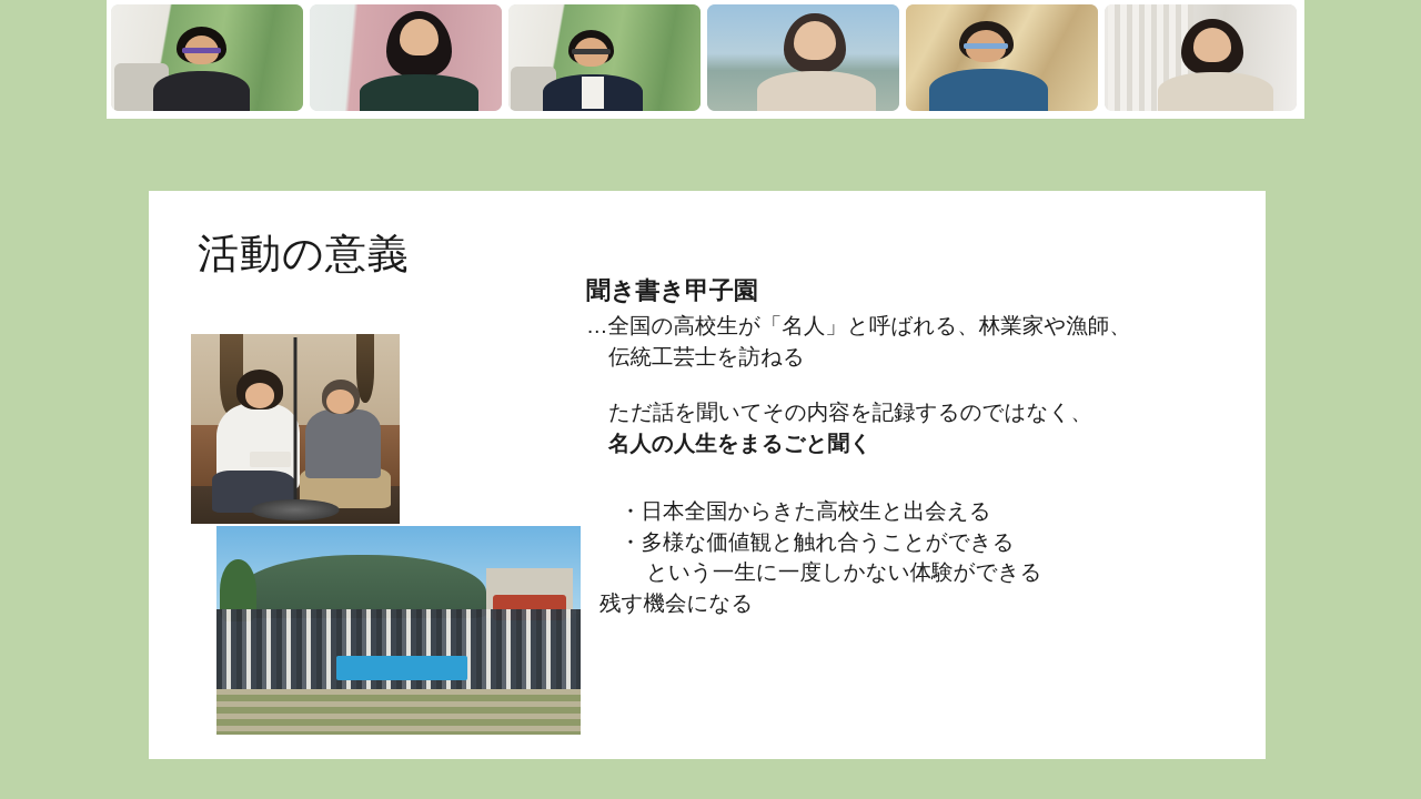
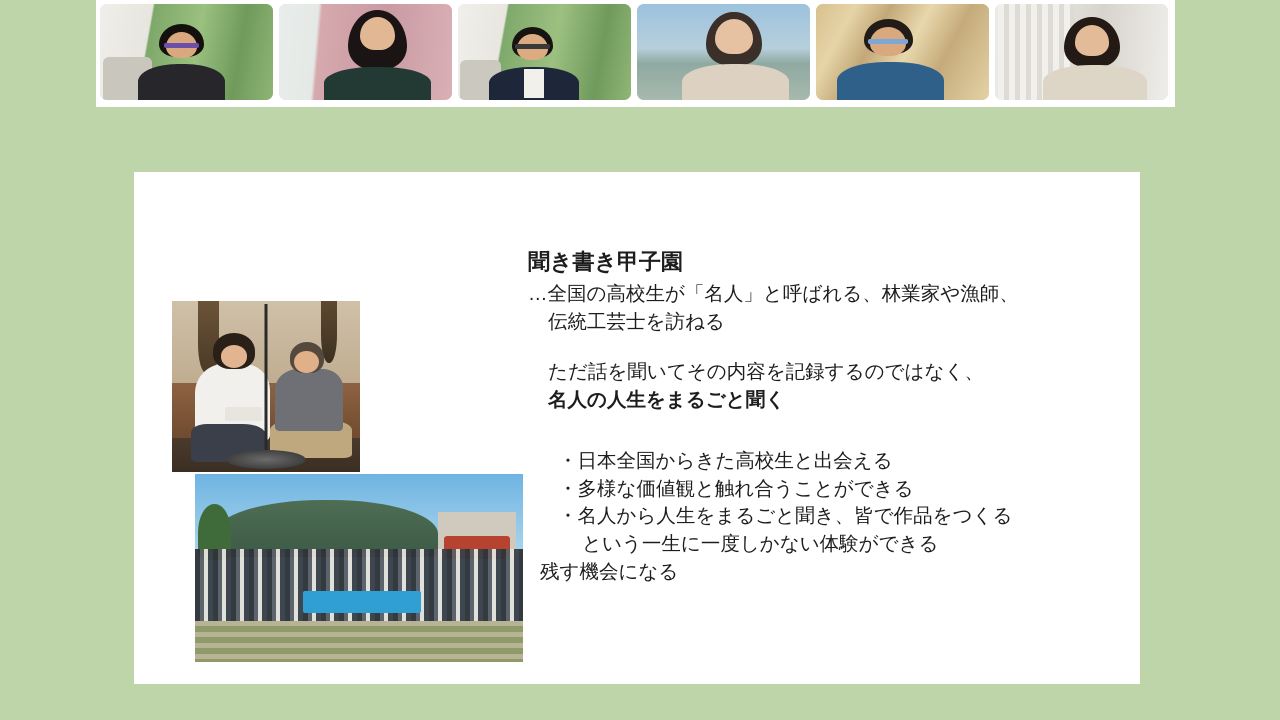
- 活動の意義
  聞き書き甲子園
  …全国の高校生が「名人」と呼ばれる、林業家や漁師、
  伝統工芸士を訪ねる
  ただ話を聞いてその内容を記録するのではなく、
  名人の人生をまるごと聞く
  ・日本全国からきた高校生と出会える
  ・多様な価値観と触れ合うことができる
+ ・名人から人生をまるごと聞き、皆で作品をつくる
  という一生に一度しかない体験ができる
  残す機会になる
